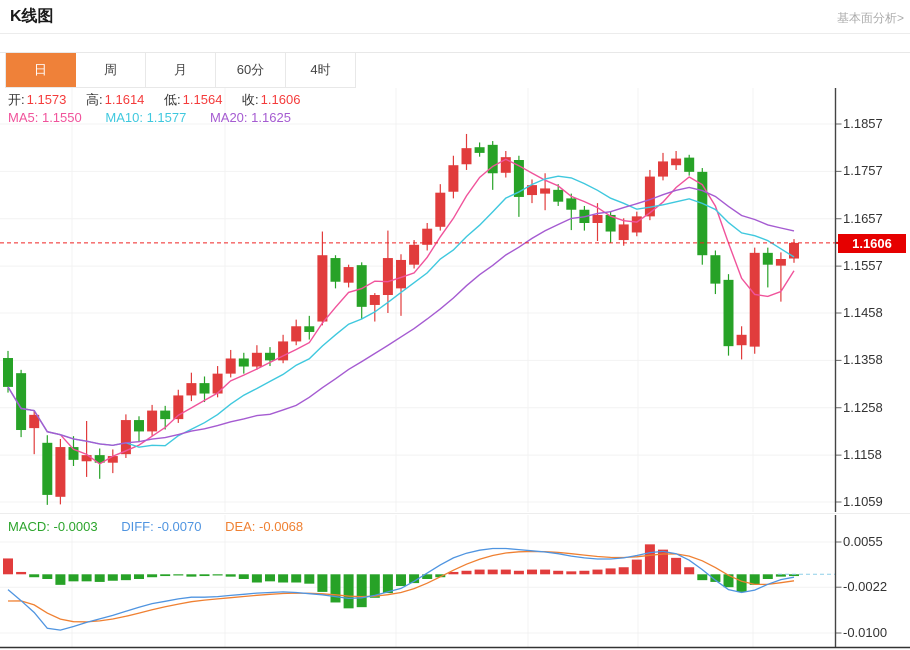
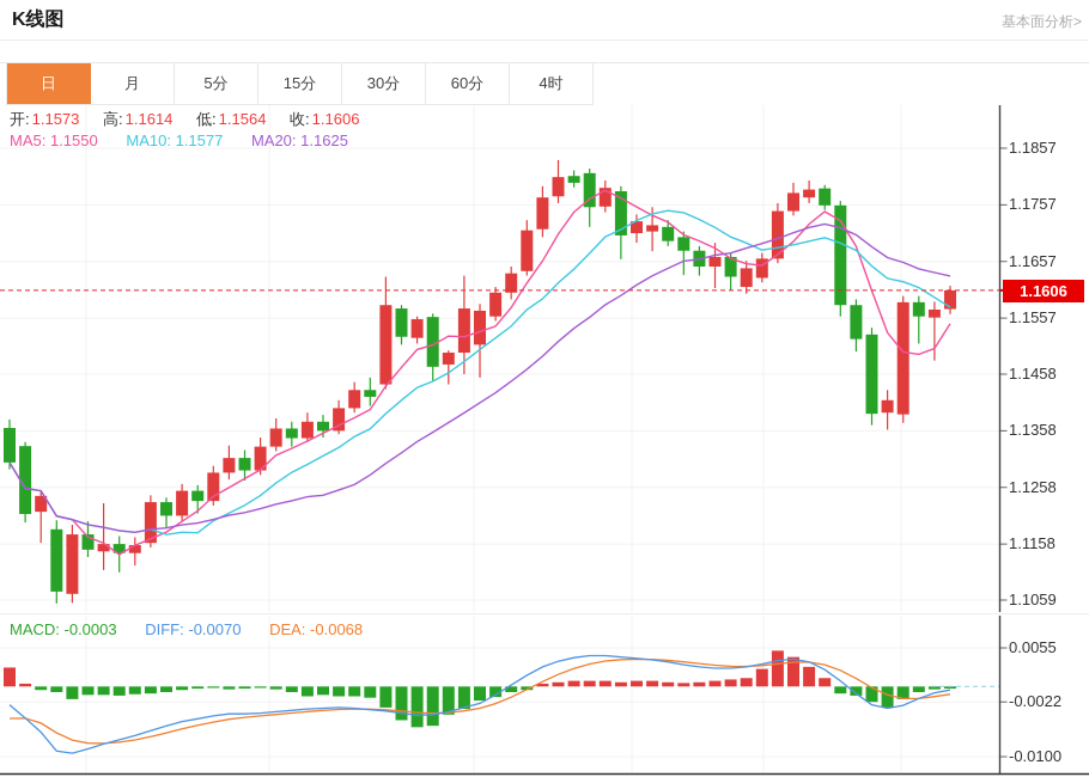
  K线图
  基本面分析>
  日
- 周
  月
+ 5分
+ 15分
+ 30分
  60分
  4时
  开: 1.1573 高: 1.1614 低: 1.1564 收: 1.1606
  MA5: 1.1550 MA10: 1.1577 MA20: 1.1625
  MACD: -0.0003 DIFF: -0.0070 DEA: -0.0068
  1.1606
  1.1857
  1.1757
  1.1657
  1.1557
  1.1458
  1.1358
  1.1258
  1.1158
  1.1059
  0.0055
  -0.0022
  -0.0100
